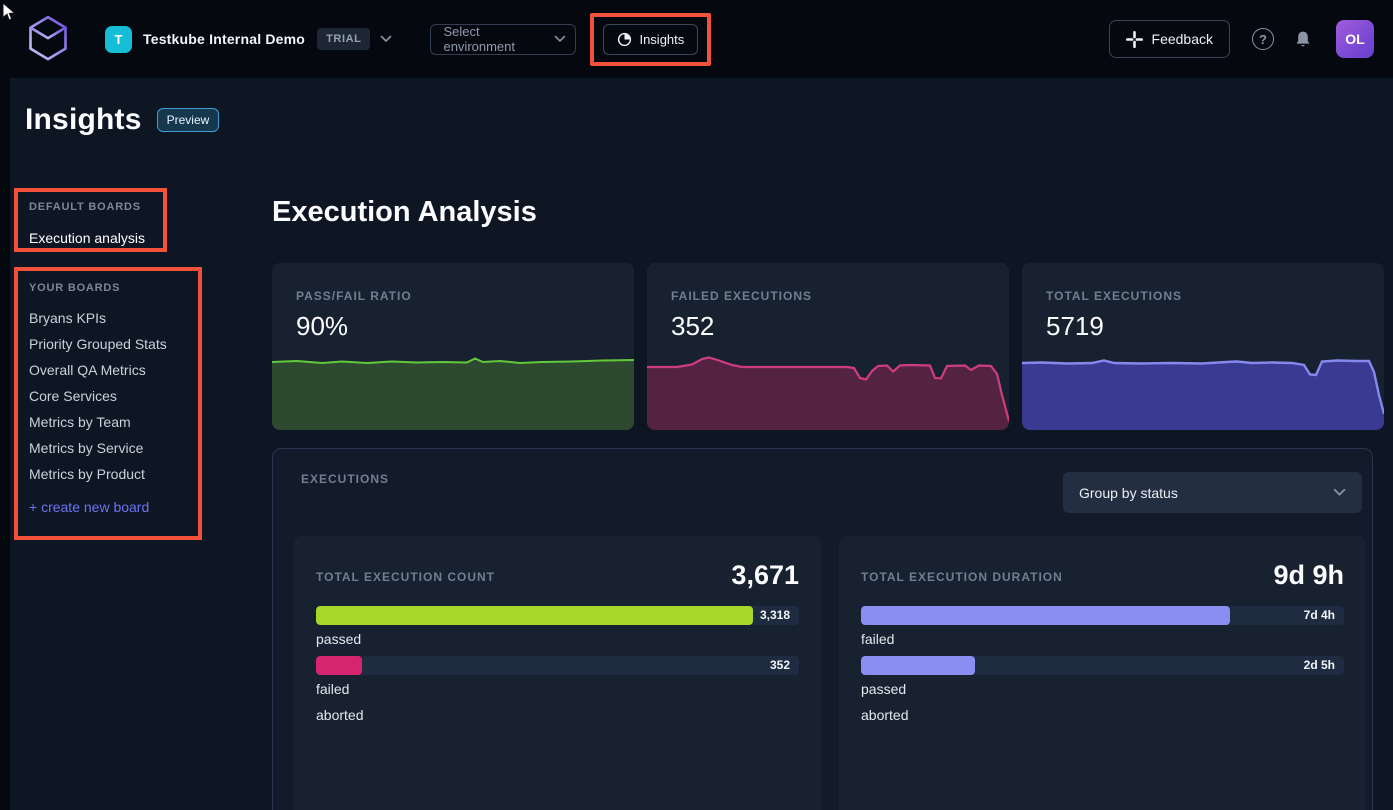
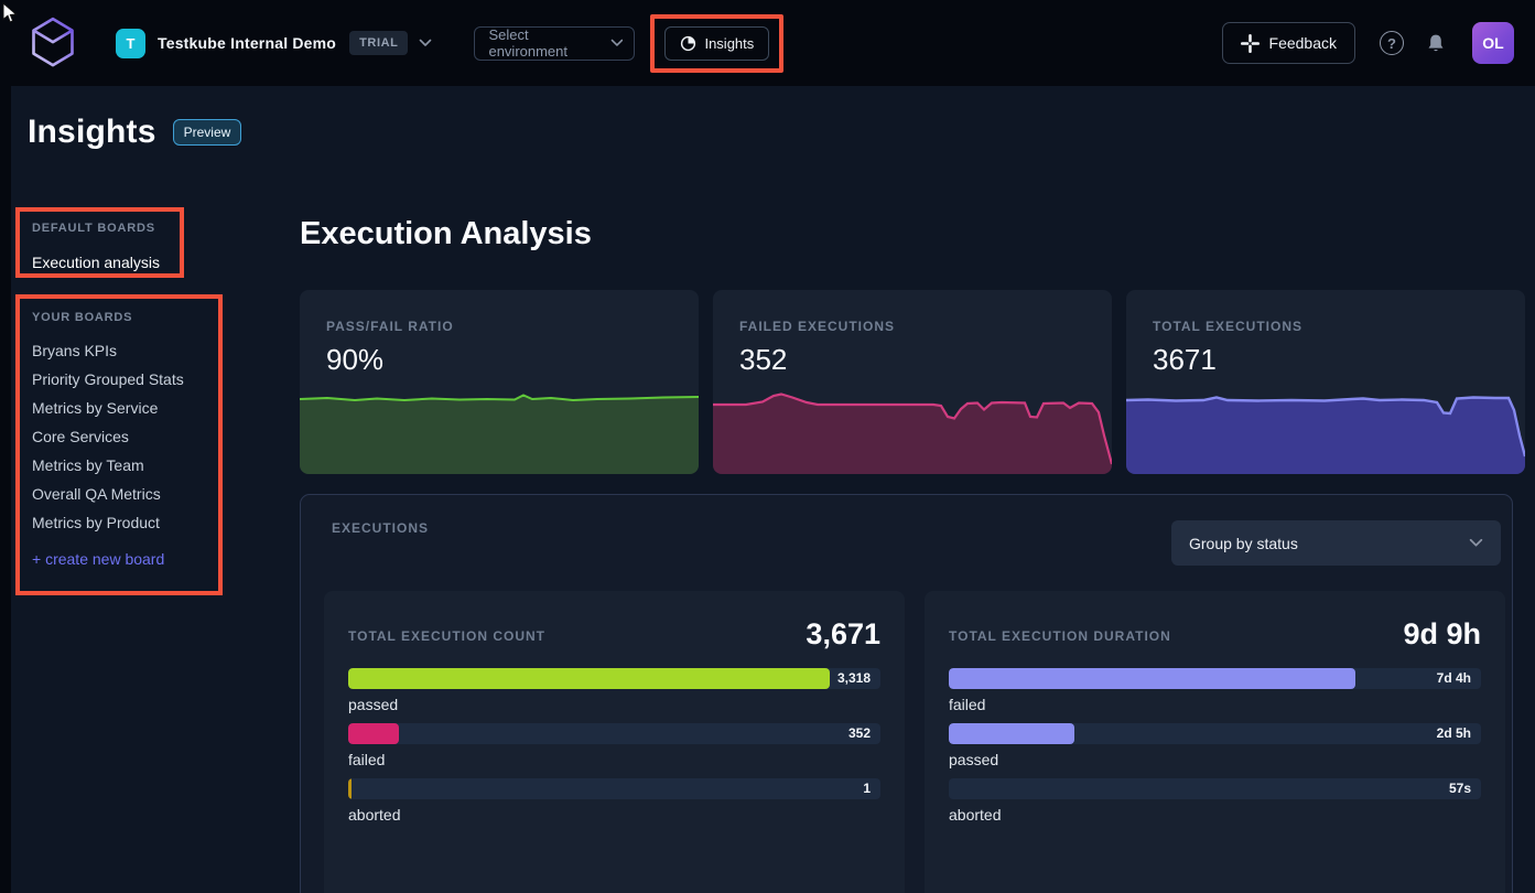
  T
  Testkube Internal Demo
  TRIAL
  Select environment
  Insights
  Feedback
  ?
  OL
  Insights
  Preview
  DEFAULT BOARDS
  Execution analysis
  YOUR BOARDS
  Bryans KPIs
  Priority Grouped Stats
- Overall QA Metrics
+ Metrics by Service
  Core Services
  Metrics by Team
- Metrics by Service
+ Overall QA Metrics
  Metrics by Product
  + create new board
  Execution Analysis
  PASS/FAIL RATIO
  90%
  FAILED EXECUTIONS
  352
  TOTAL EXECUTIONS
- 5719
+ 3671
  EXECUTIONS
  Group by status
  TOTAL EXECUTION COUNT
  3,671
  3,318
  passed
  352
  failed
+ 1
  aborted
  TOTAL EXECUTION DURATION
  9d 9h
  7d 4h
  failed
  2d 5h
  passed
+ 57s
  aborted
